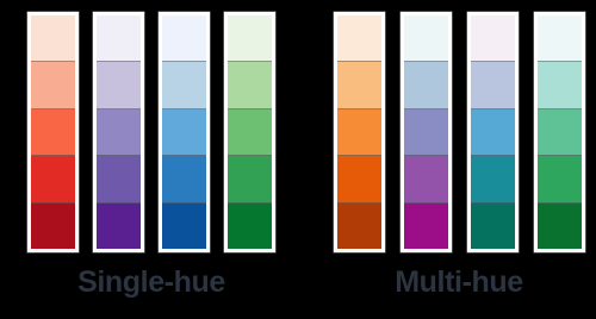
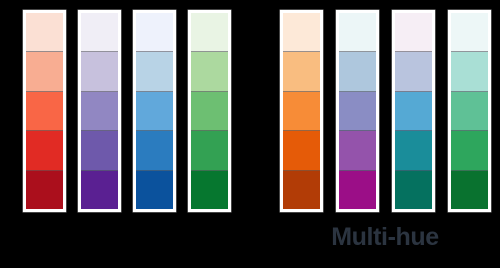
- Single-hue
  Multi-hue
